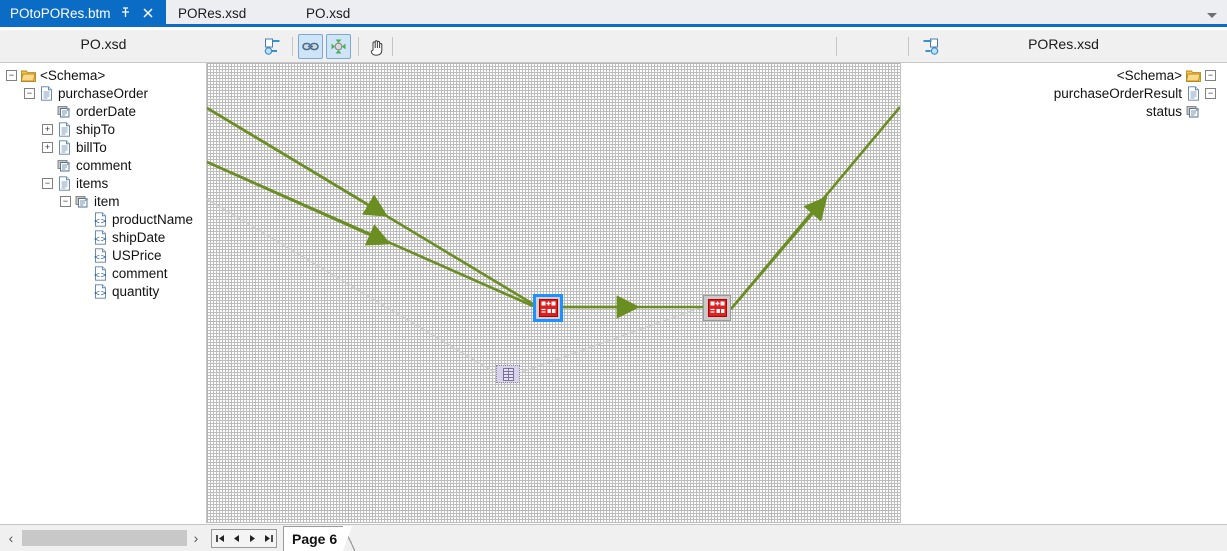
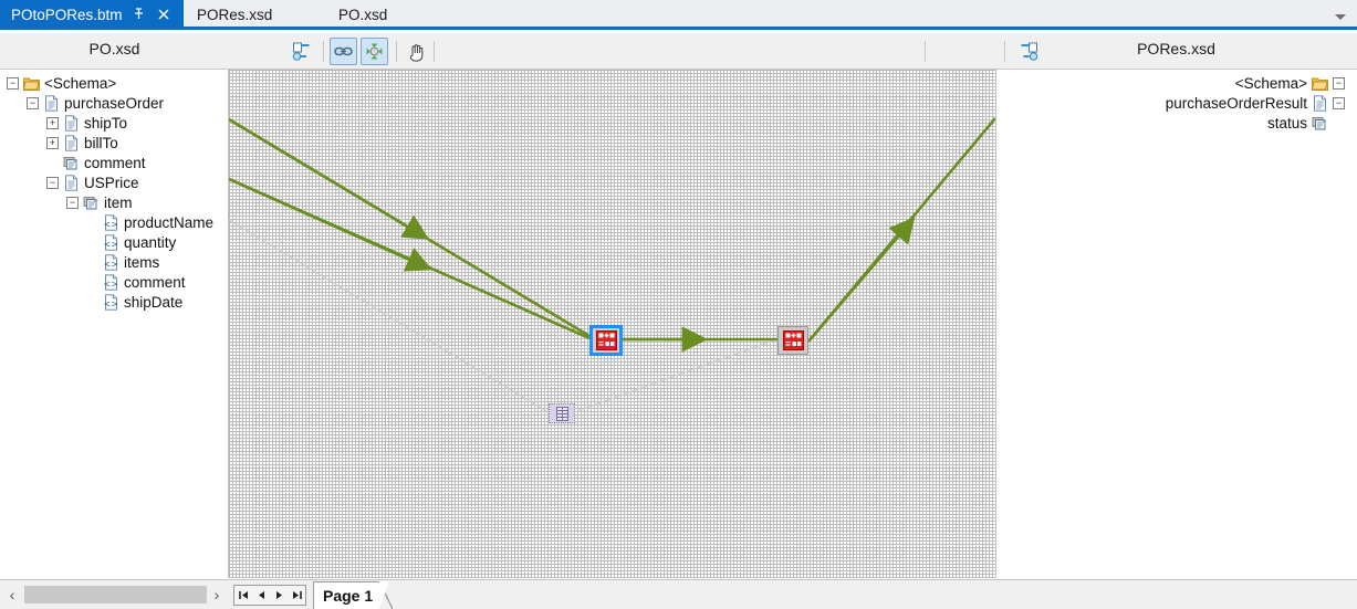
  POtoPORes.btm
  PORes.xsd
  PO.xsd
  PO.xsd
  PORes.xsd
  −
  <Schema>
  −
  purchaseOrder
- orderDate
  +
  shipTo
  +
  billTo
  comment
  −
- items
+ USPrice
  −
  item
  <>
  productName
  <>
- shipDate
+ quantity
  <>
- USPrice
+ items
  <>
  comment
  <>
- quantity
+ shipDate
  <Schema>
  −
  purchaseOrderResult
  −
  status
  ‹
  ›
- Page 6
+ Page 1
